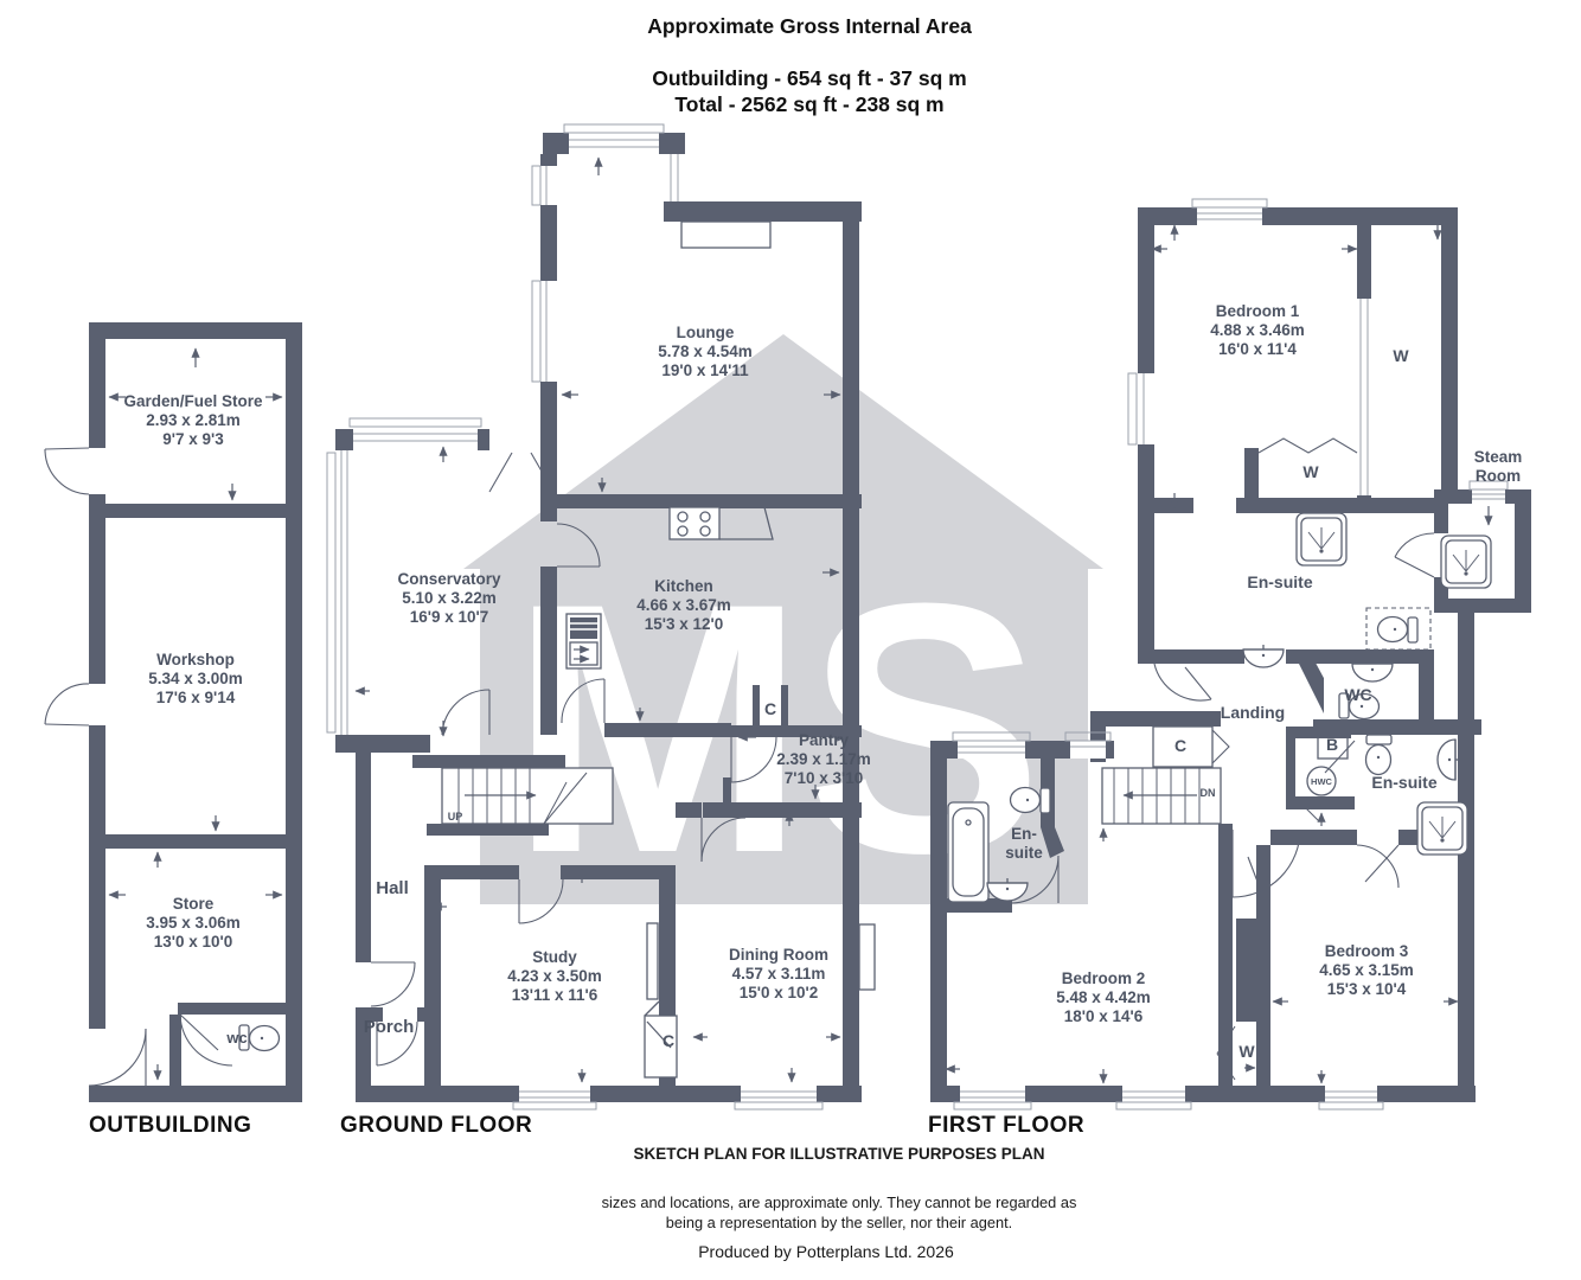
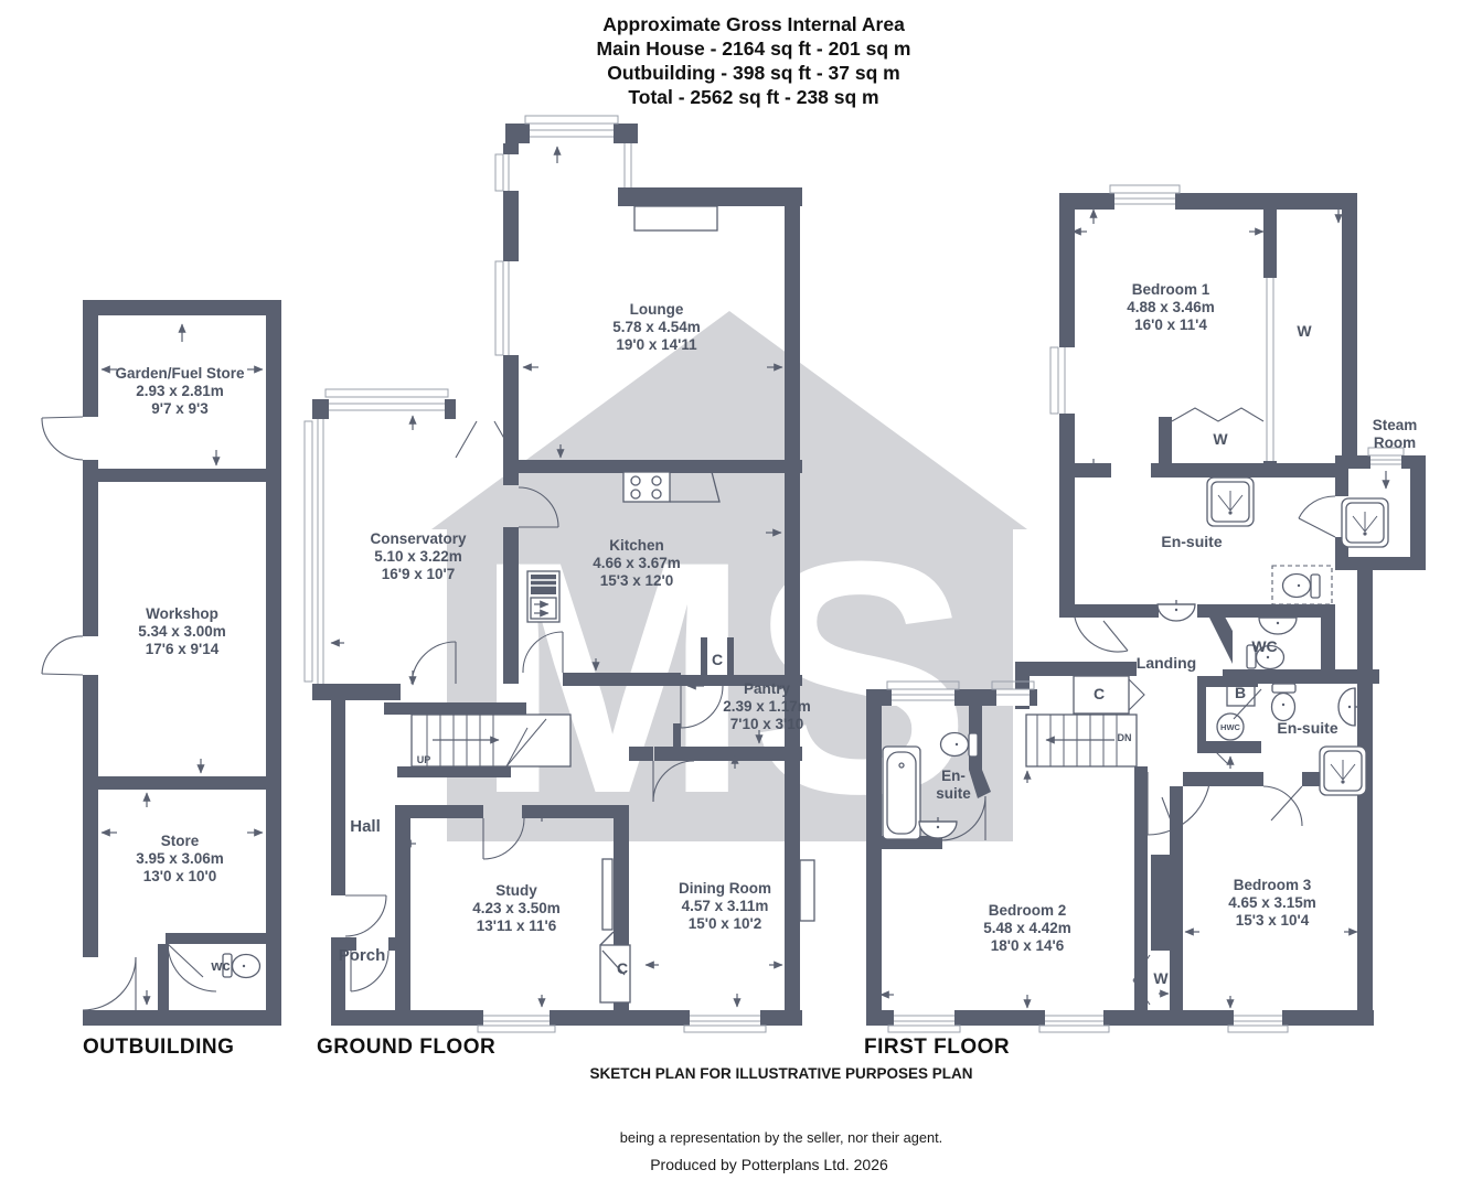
  Approximate Gross Internal Area
+ Main House - 2164 sq ft - 201 sq m
- Outbuilding - 654 sq ft - 37 sq m
+ Outbuilding - 398 sq ft - 37 sq m
  Total - 2562 sq ft - 238 sq m
  Garden/Fuel Store
  2.93 x 2.81m
  9'7 x 9'3
  Workshop
  5.34 x 3.00m
  17'6 x 9'14
  Store
  3.95 x 3.06m
  13'0 x 10'0
  wc
  Lounge
  5.78 x 4.54m
  19'0 x 14'11
  Conservatory
  5.10 x 3.22m
  16'9 x 10'7
  Kitchen
  4.66 x 3.67m
  15'3 x 12'0
  Pantry
  2.39 x 1.17m
  7'10 x 3'10
  Hall
  Porch
  Study
  4.23 x 3.50m
  13'11 x 11'6
  Dining Room
  4.57 x 3.11m
  15'0 x 10'2
  C
  C
  UP
  Bedroom 1
  4.88 x 3.46m
  16'0 x 11'4
  Bedroom 2
  5.48 x 4.42m
  18'0 x 14'6
  Bedroom 3
  4.65 x 3.15m
  15'3 x 10'4
  En-suite
  En-
  suite
  En-suite
  Steam
  Room
  Landing
  WC
  W
  W
  W
  C
  B
  HWC
  DN
  OUTBUILDING
  GROUND FLOOR
  FIRST FLOOR
  SKETCH PLAN FOR ILLUSTRATIVE PURPOSES PLAN
- sizes and locations, are approximate only. They cannot be regarded as
  being a representation by the seller, nor their agent.
  Produced by Potterplans Ltd. 2026
